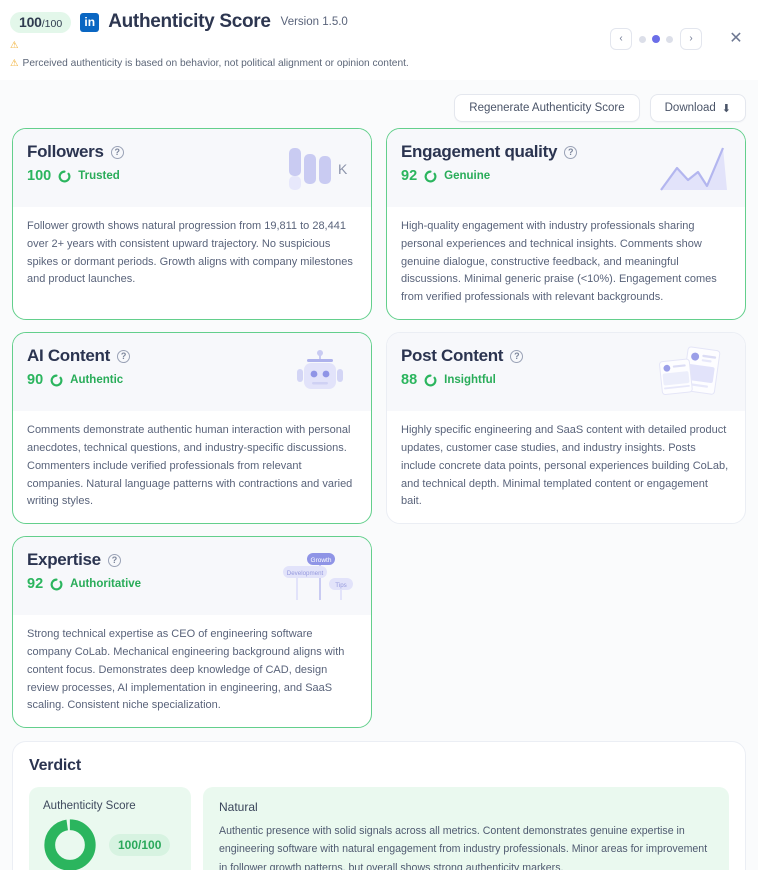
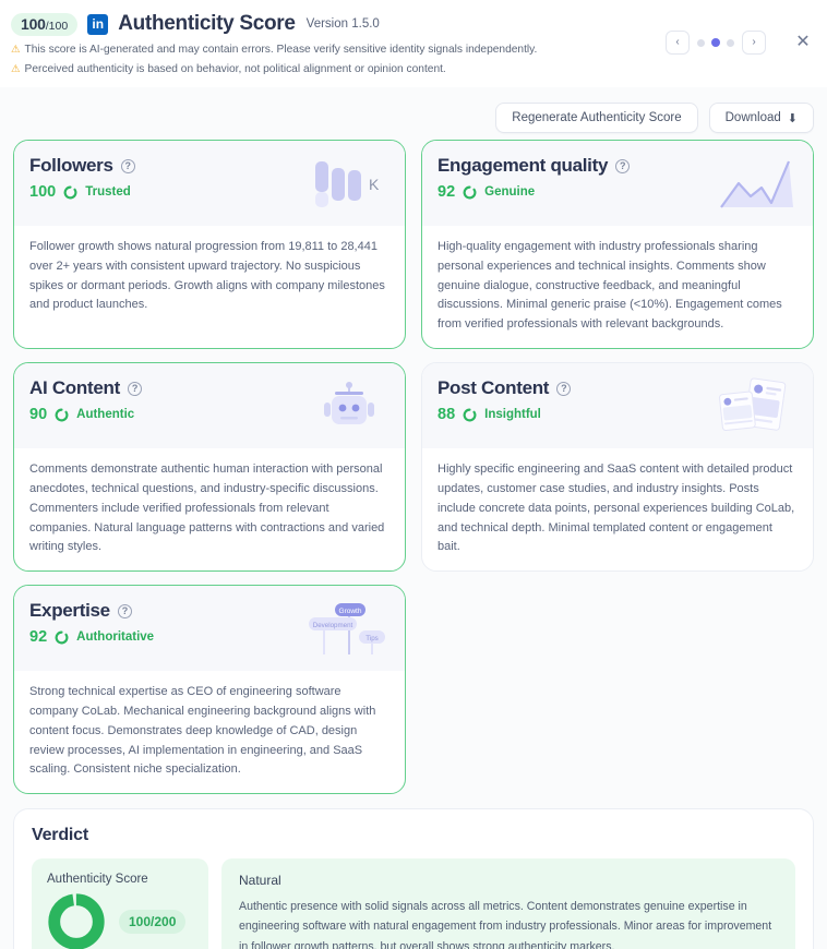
  100
  /100
  in
  Authenticity Score
  Version 1.5.0
  ⚠
+ This score is AI-generated and may contain errors. Please verify sensitive identity signals independently.
  ⚠
  Perceived authenticity is based on behavior, not political alignment or opinion content.
  ‹
  ›
  ✕
  Regenerate Authenticity Score
  Download
  ⬇
  Followers
  ?
  100
  Trusted
  K
  Follower growth shows natural progression from 19,811 to 28,441 over 2+ years with consistent upward trajectory. No suspicious spikes or dormant periods. Growth aligns with company milestones and product launches.
  Engagement quality
  ?
  92
  Genuine
  High-quality engagement with industry professionals sharing personal experiences and technical insights. Comments show genuine dialogue, constructive feedback, and meaningful discussions. Minimal generic praise (<10%). Engagement comes from verified professionals with relevant backgrounds.
  AI Content
  ?
  90
  Authentic
  Comments demonstrate authentic human interaction with personal anecdotes, technical questions, and industry-specific discussions. Commenters include verified professionals from relevant companies. Natural language patterns with contractions and varied writing styles.
  Post Content
  ?
  88
  Insightful
  Highly specific engineering and SaaS content with detailed product updates, customer case studies, and industry insights. Posts include concrete data points, personal experiences building CoLab, and technical depth. Minimal templated content or engagement bait.
  Expertise
  ?
  92
  Authoritative
  Strong technical expertise as CEO of engineering software company CoLab. Mechanical engineering background aligns with content focus. Demonstrates deep knowledge of CAD, design review processes, AI implementation in engineering, and SaaS scaling. Consistent niche specialization.
  Verdict
  Authenticity Score
- 100/100
+ 100/200
  Natural
  Authentic presence with solid signals across all metrics. Content demonstrates genuine expertise in engineering software with natural engagement from industry professionals. Minor areas for improvement in follower growth patterns, but overall shows strong authenticity markers.
